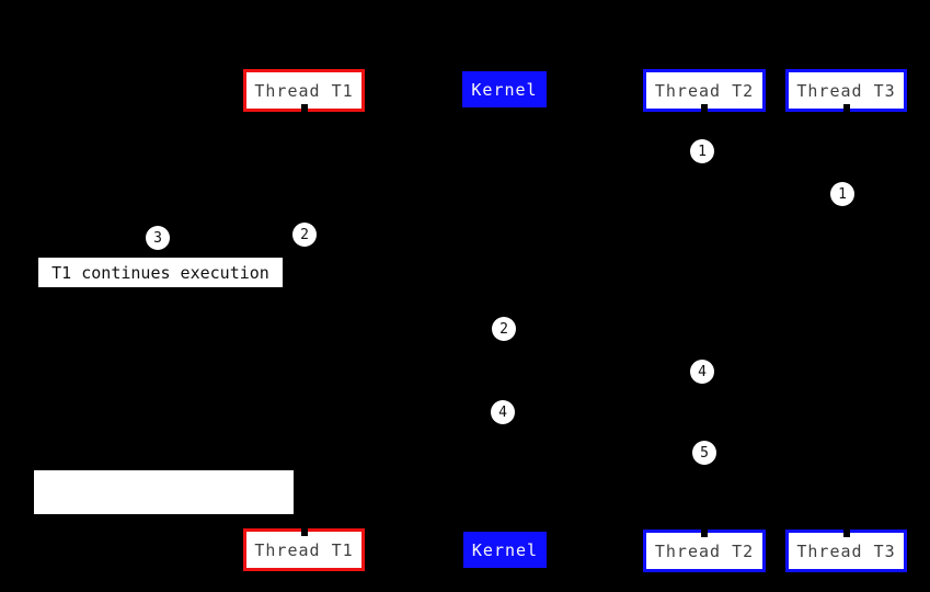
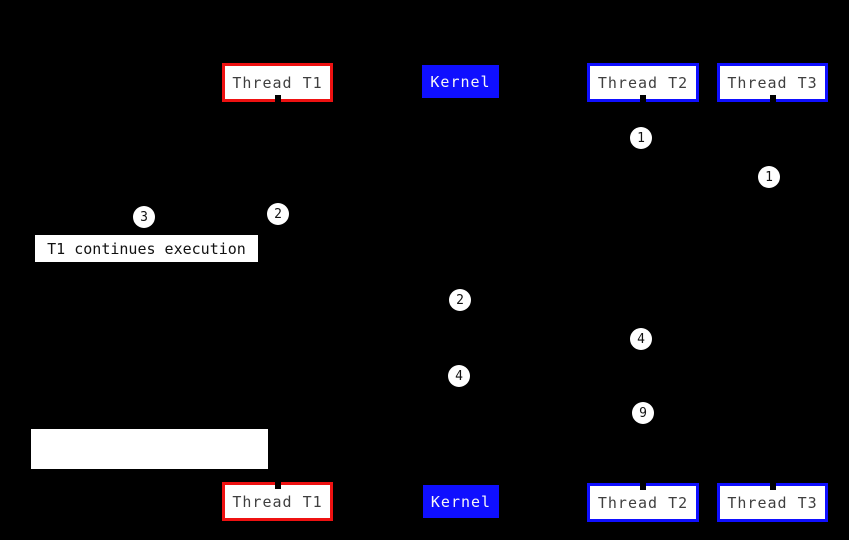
  Thread T1
  Kernel
  Thread T2
  Thread T3
  T1 continues execution
  1
  1
  2
  3
  2
  4
  4
- 5
+ 9
  Thread T1
  Kernel
  Thread T2
  Thread T3
